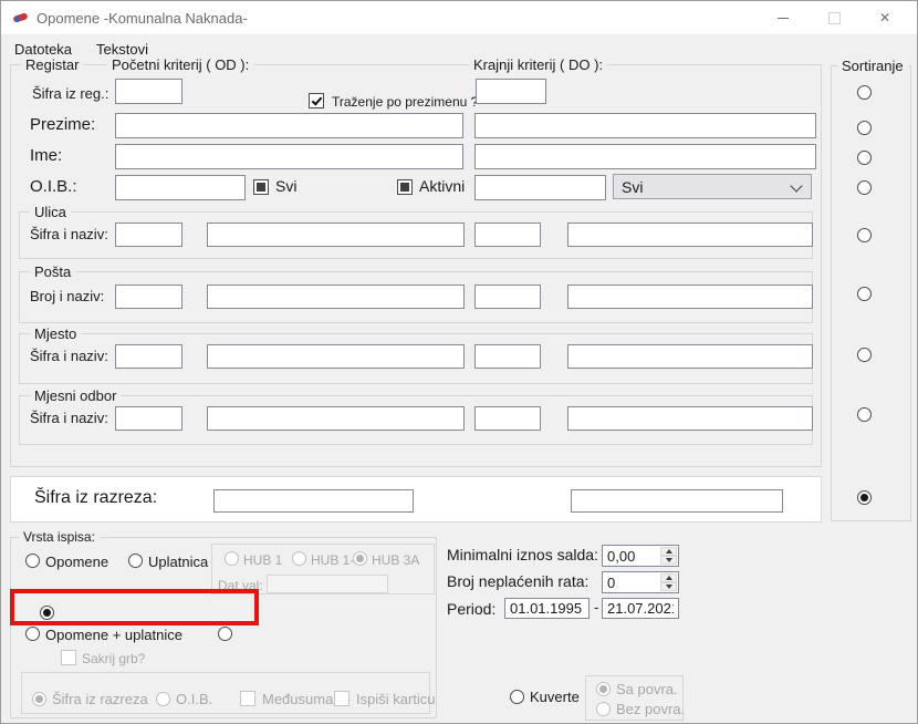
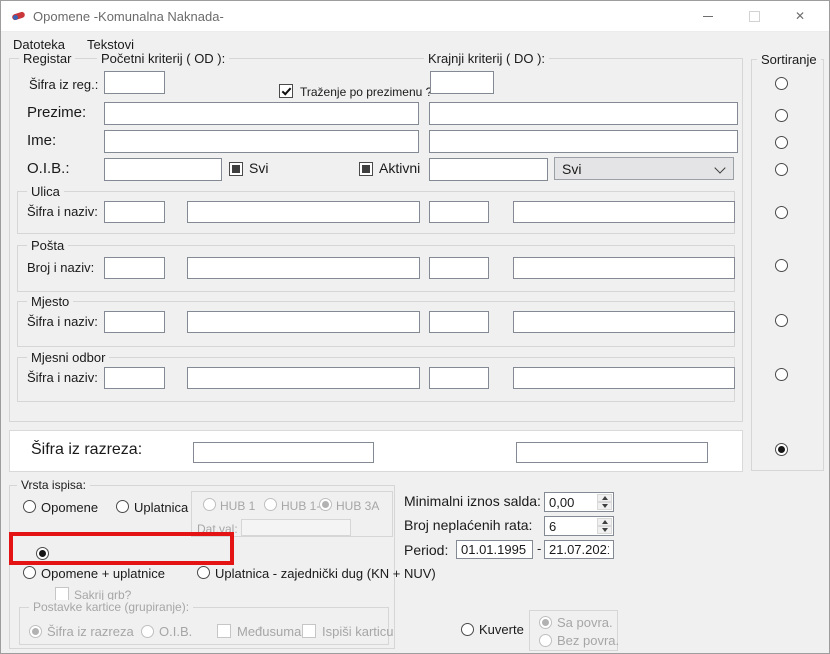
  Opomene -Komunalna Naknada-
  ✕
  Datoteka
  Tekstovi
  Registar
  Početni kriterij ( OD ):
  Krajnji kriterij ( DO ):
  Šifra iz reg.:
  Traženje po prezimenu ?
  Prezime:
  Ime:
  O.I.B.:
  Svi
  Aktivni
  Svi
  Ulica
  Šifra i naziv:
  Pošta
  Broj i naziv:
  Mjesto
  Šifra i naziv:
  Mjesni odbor
  Šifra i naziv:
  Šifra iz razreza:
  Sortiranje
  Vrsta ispisa:
  Opomene
  Uplatnica
  HUB 1
  HUB 3A
  Dat.val:
  Opomene + uplatnice
+ Uplatnica - zajednički dug (KN + NUV)
  Sakrij grb?
+ Postavke kartice (grupiranje):
  Šifra iz razreza
  O.I.B.
  Međusuma
  Ispiši karticu
  Minimalni iznos salda:
  0,00
  Broj neplaćenih rata:
- 0
+ 6
  Period:
  01.01.1995
  -
  21.07.202
  Kuverte
  Sa povra.
  Bez povra.
